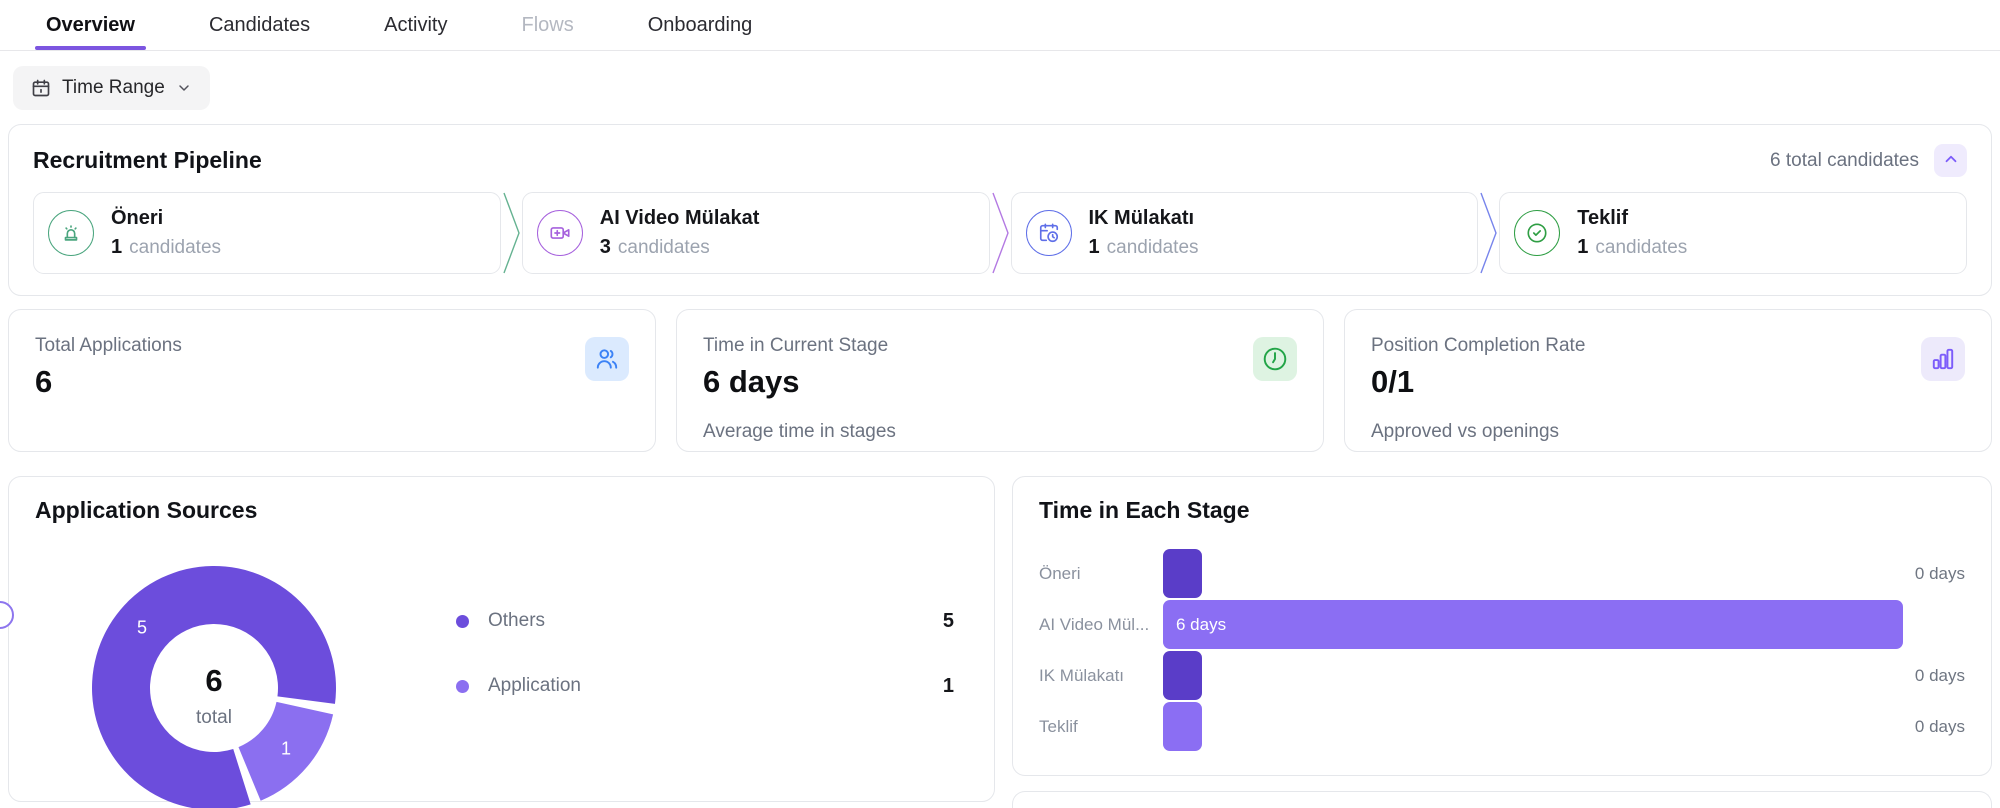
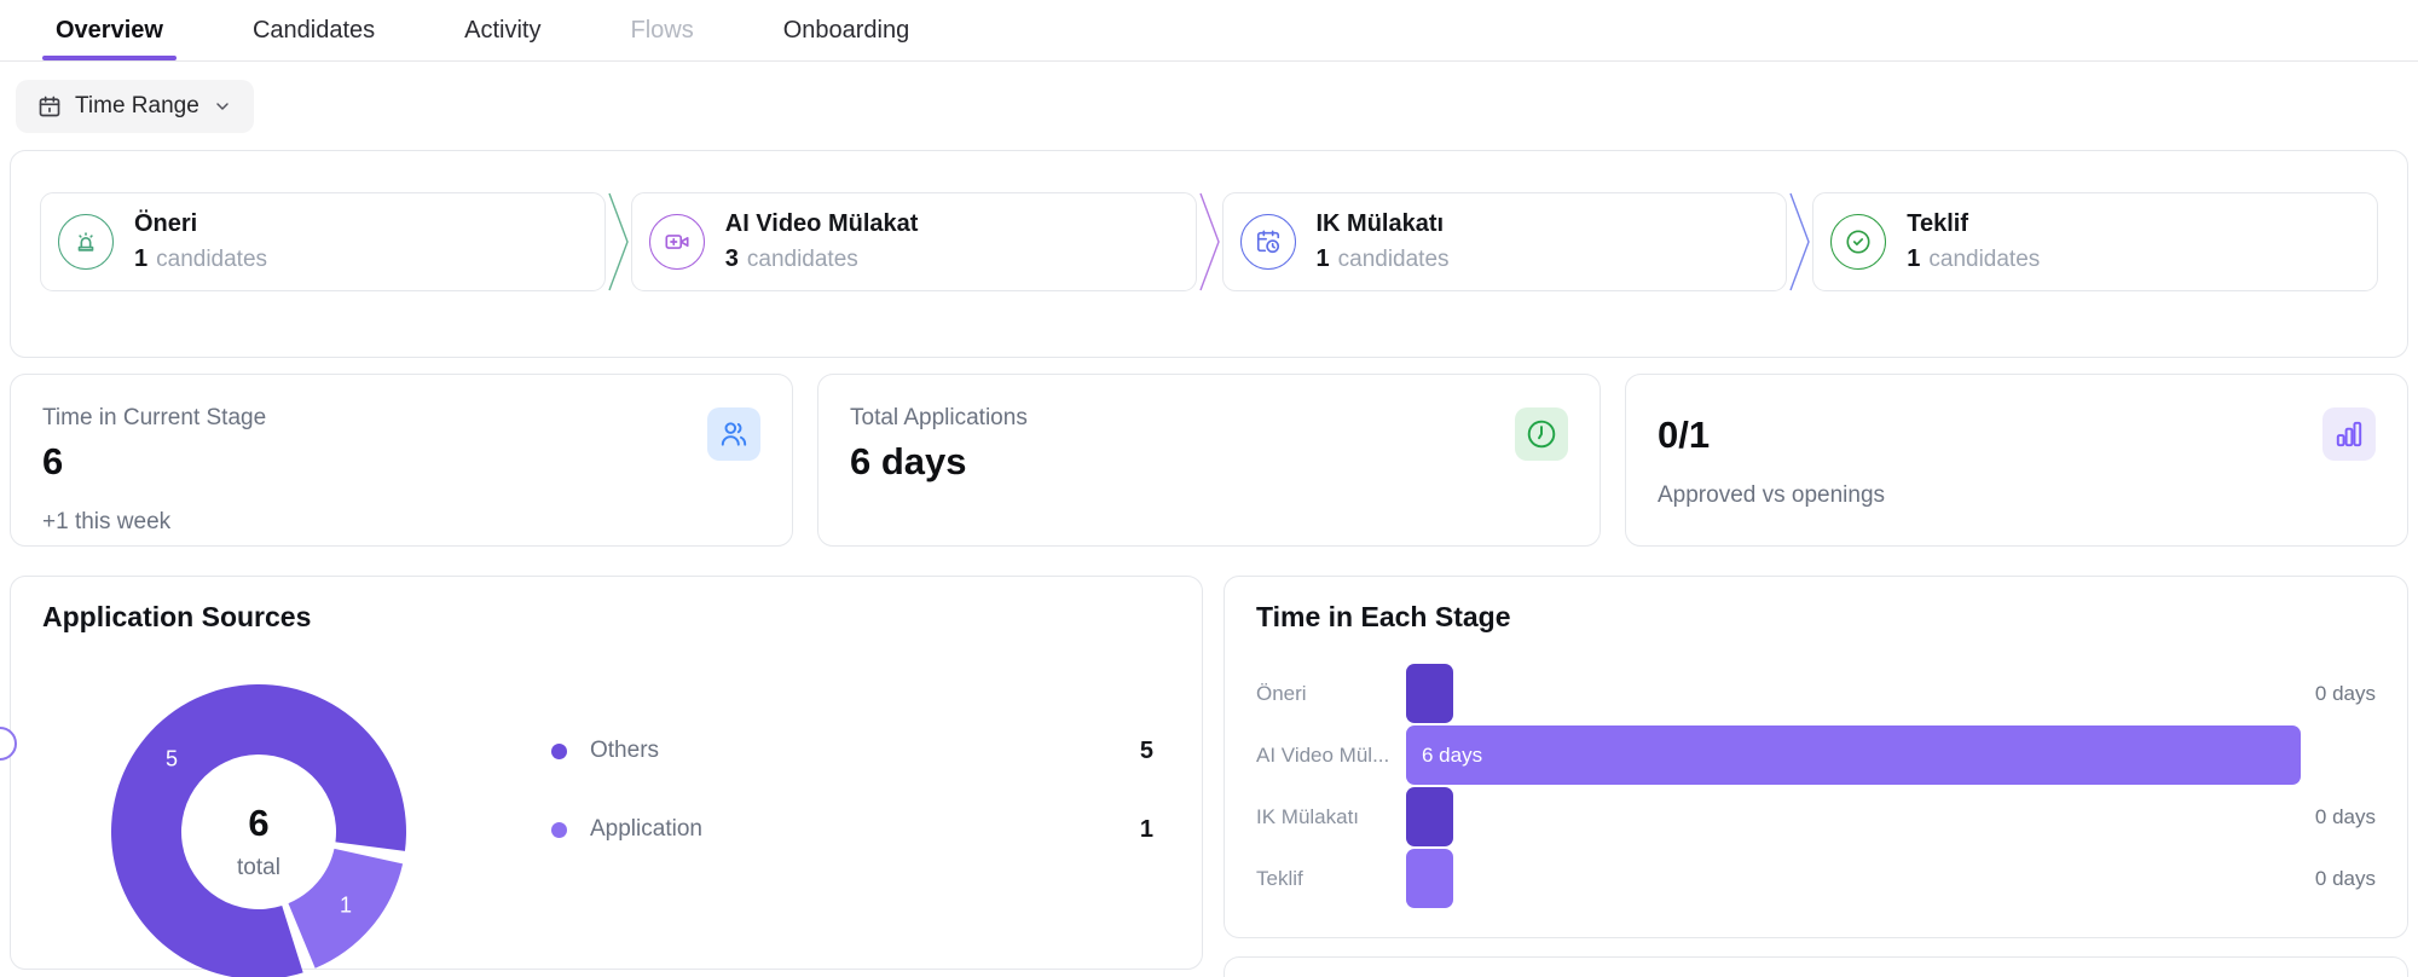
  Overview
  Candidates
  Activity
  Flows
  Onboarding
  Time Range
- Recruitment Pipeline
- 6 total candidates
  Öneri
  1 candidates
  AI Video Mülakat
  3 candidates
  IK Mülakatı
  1 candidates
  Teklif
  1 candidates
- Total Applications
+ Time in Current Stage
  6
+ +1 this week
- Time in Current Stage
+ Total Applications
  6 days
- Average time in stages
- Position Completion Rate
  0/1
  Approved vs openings
  Application Sources
  5
  1
  6
  total
  Others
  5
  Application
  1
  Time in Each Stage
  Öneri
  0 days
  AI Video Mül...
  6 days
  IK Mülakatı
  0 days
  Teklif
  0 days
